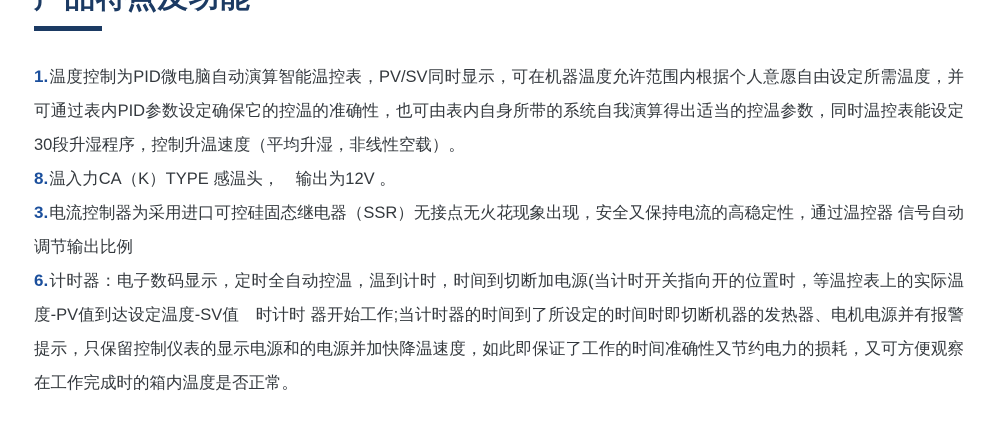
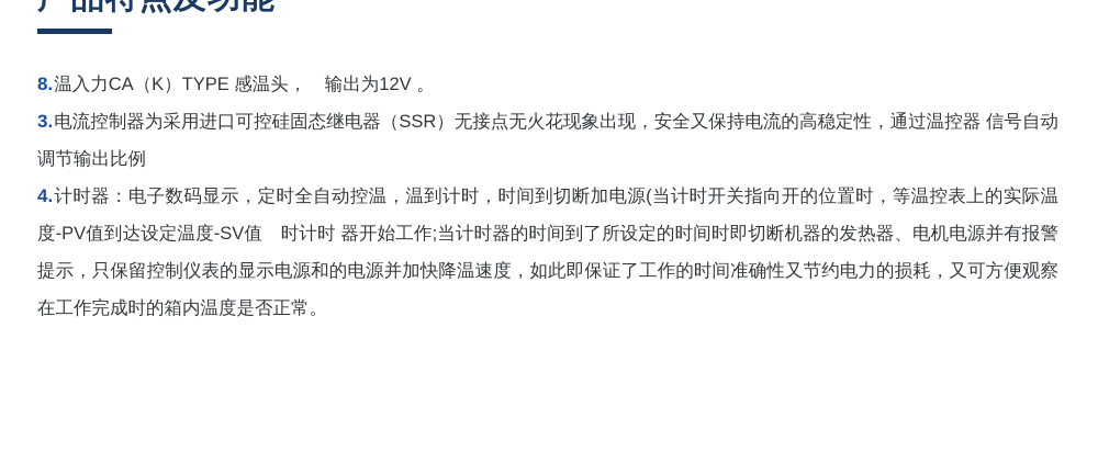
- 1.温度控制为PID微电脑自动演算智能温控表，PV/SV同时显示，可在机器温度允许范围内根据个人意愿自由设定所需温度，并可通过表内PID参数设定确保它的控温的准确性，也可由表内自身所带的系统自我演算得出适当的控温参数，同时温控表能设定30段升湿程序，控制升温速度（平均升湿，非线性空载）。
  8.温入力CA（K）TYPE 感温头， 输出为12V 。
  3.电流控制器为采用进口可控硅固态继电器（SSR）无接点无火花现象出现，安全又保持电流的高稳定性，通过温控器 信号自动调节输出比例
- 6.计时器：电子数码显示，定时全自动控温，温到计时，时间到切断加电源(当计时开关指向开的位置时，等温控表上的实际温度-PV值到达设定温度-SV值 时计时 器开始工作;当计时器的时间到了所设定的时间时即切断机器的发热器、电机电源并有报警提示，只保留控制仪表的显示电源和的电源并加快降温速度，如此即保证了工作的时间准确性又节约电力的损耗，又可方便观察在工作完成时的箱内温度是否正常。
+ 4.计时器：电子数码显示，定时全自动控温，温到计时，时间到切断加电源(当计时开关指向开的位置时，等温控表上的实际温度-PV值到达设定温度-SV值 时计时 器开始工作;当计时器的时间到了所设定的时间时即切断机器的发热器、电机电源并有报警提示，只保留控制仪表的显示电源和的电源并加快降温速度，如此即保证了工作的时间准确性又节约电力的损耗，又可方便观察在工作完成时的箱内温度是否正常。
